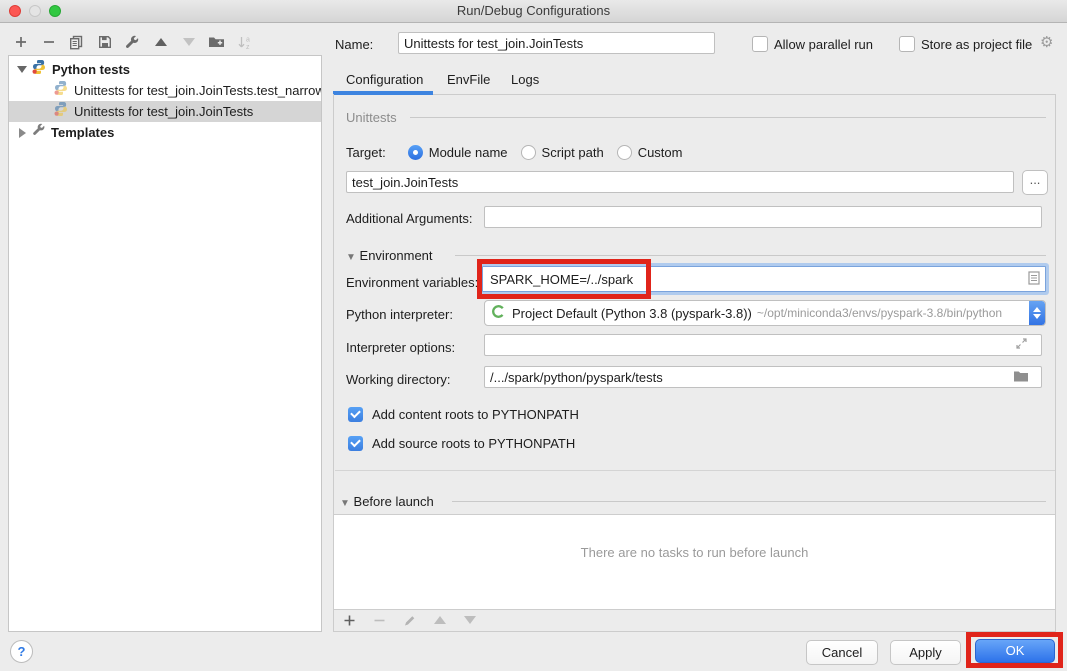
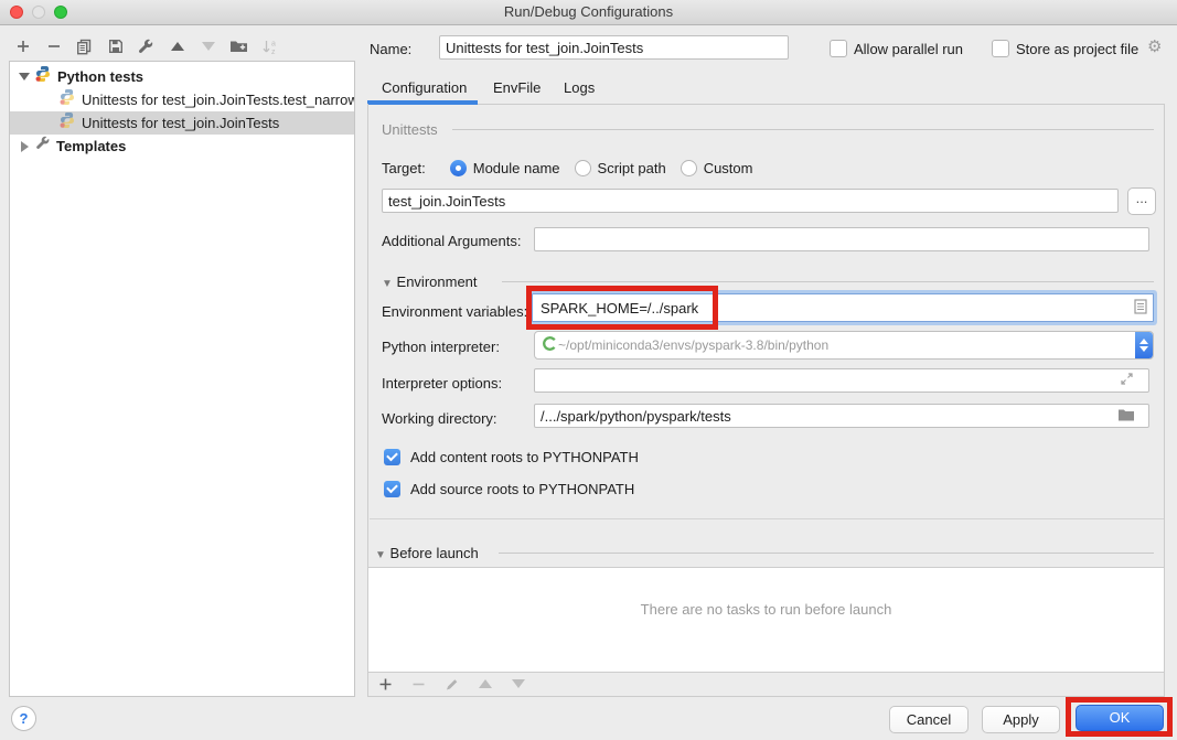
  Run/Debug Configurations
  Python tests
  Unittests for test_join.JoinTests.test_narrow
  Unittests for test_join.JoinTests
  Templates
  Name:
  Unittests for test_join.JoinTests
  Allow parallel run
  Store as project file
  ⚙
  Configuration
  EnvFile
  Logs
  Unittests
  Target:
  Module name
  Script path
  Custom
  test_join.JoinTests
  ...
  Additional Arguments:
  ▼ Environment
  Environment variables:
  SPARK_HOME=/../spark
  Python interpreter:
- Project Default (Python 3.8 (pyspark-3.8))
  ~/opt/miniconda3/envs/pyspark-3.8/bin/python
  Interpreter options:
  Working directory:
  /.../spark/python/pyspark/tests
  Add content roots to PYTHONPATH
  Add source roots to PYTHONPATH
  ▼ Before launch
  There are no tasks to run before launch
  ?
  Cancel
  Apply
  OK
